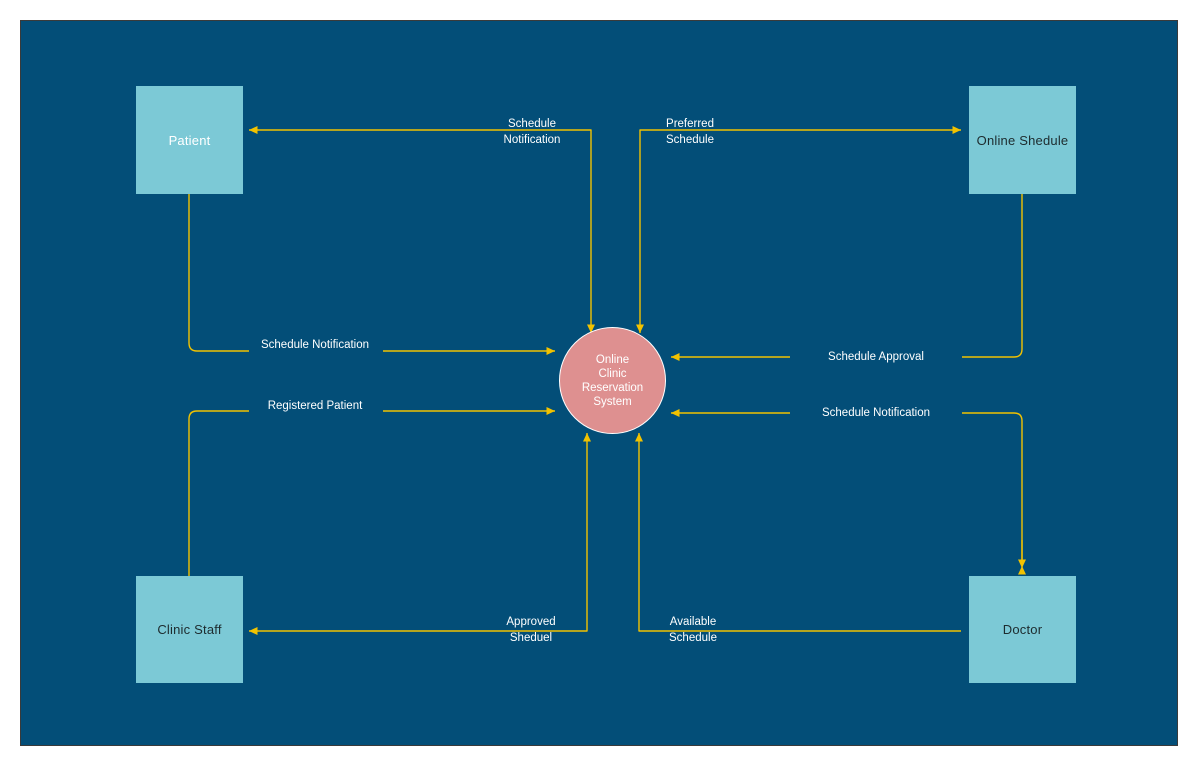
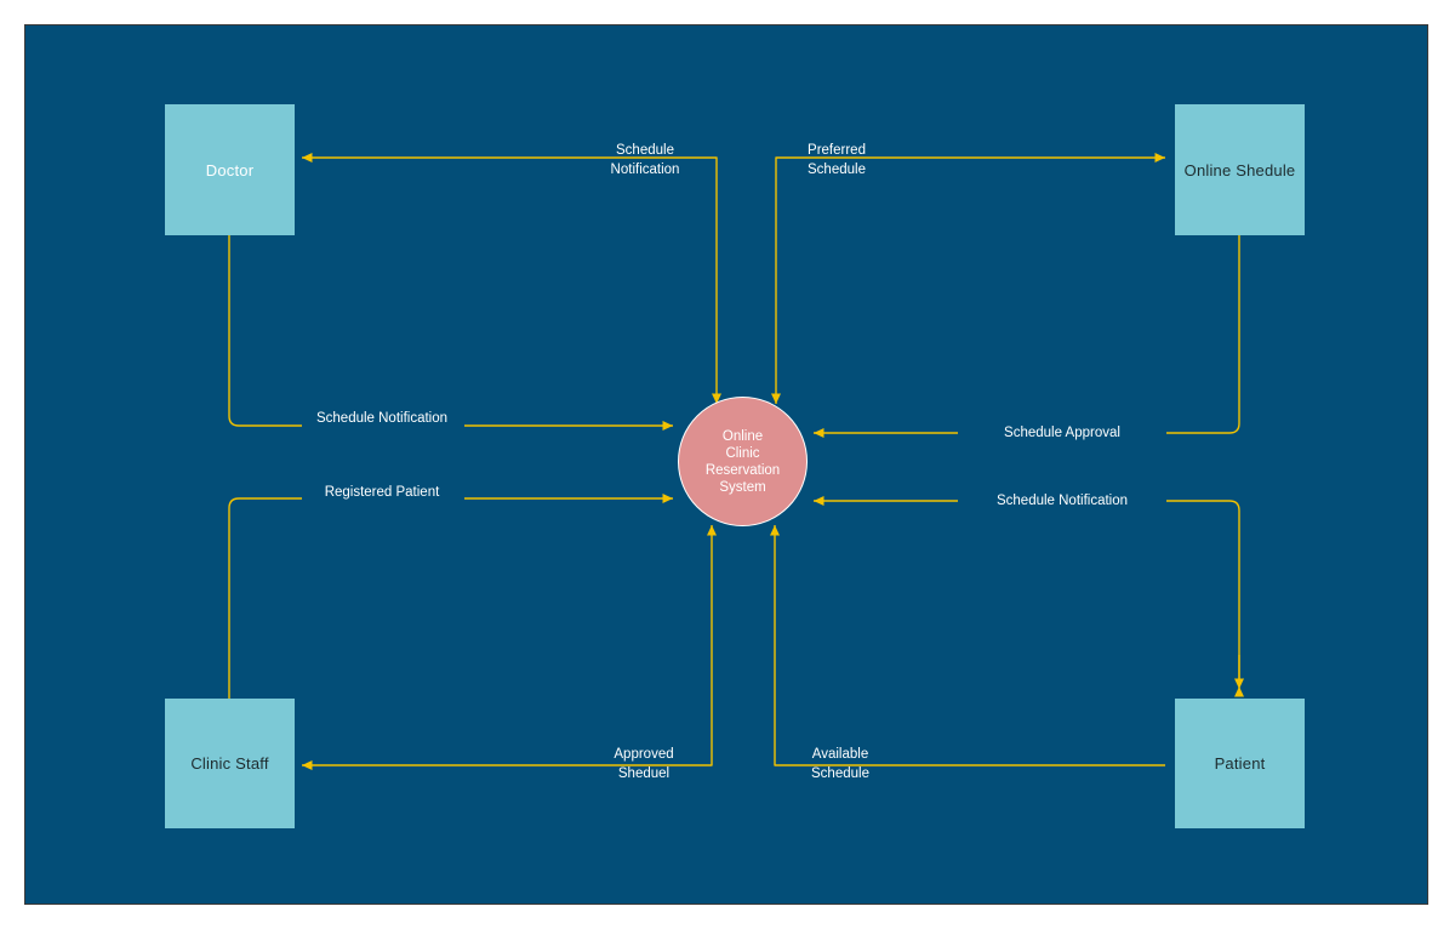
- Patient
+ Doctor
  Online Shedule
  Clinic Staff
- Doctor
+ Patient
  Online
  Clinic
  Reservation
  System
  Schedule
  Notification
  Preferred
  Schedule
  Schedule Notification
  Registered Patient
  Schedule Approval
  Schedule Notification
  Approved
  Sheduel
  Available
  Schedule
